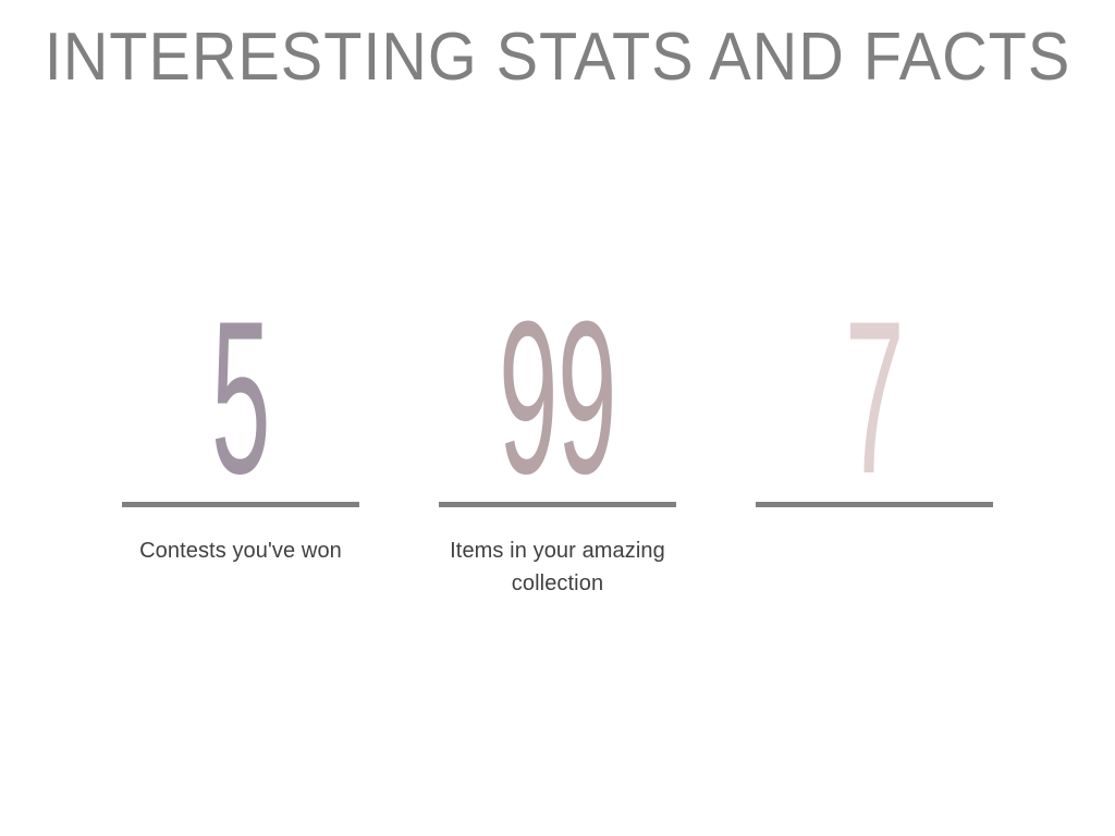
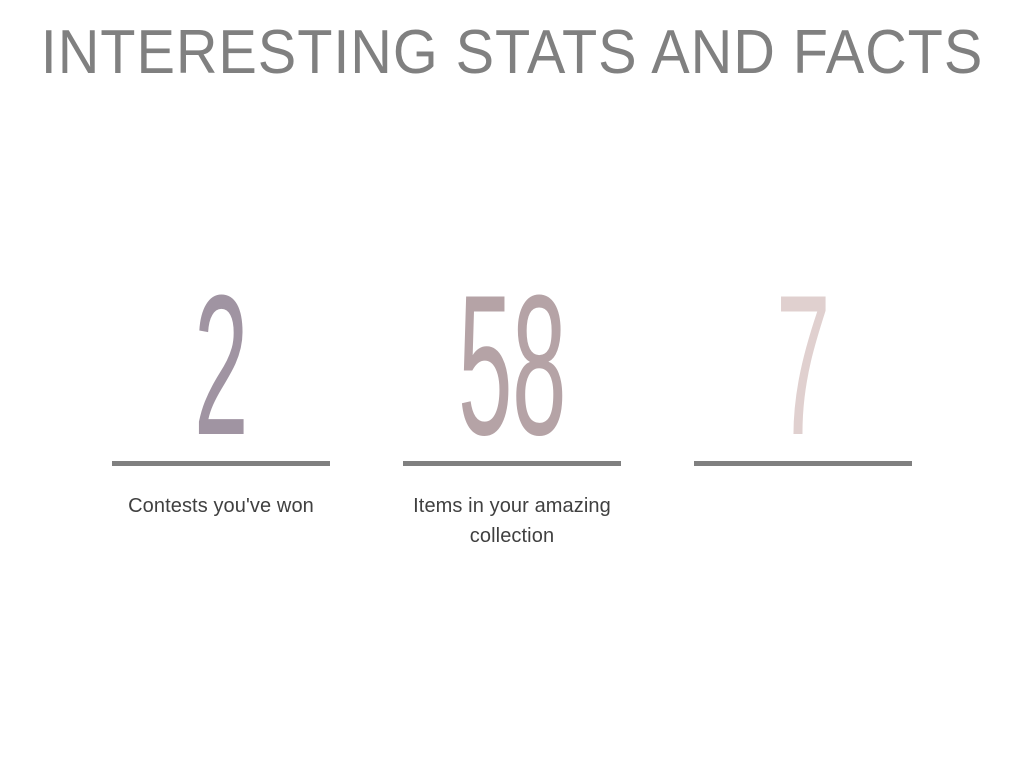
  INTERESTING STATS AND FACTS
- 5
+ 2
  Contests you've won
- 99
+ 58
  Items in your amazing collection
  7
